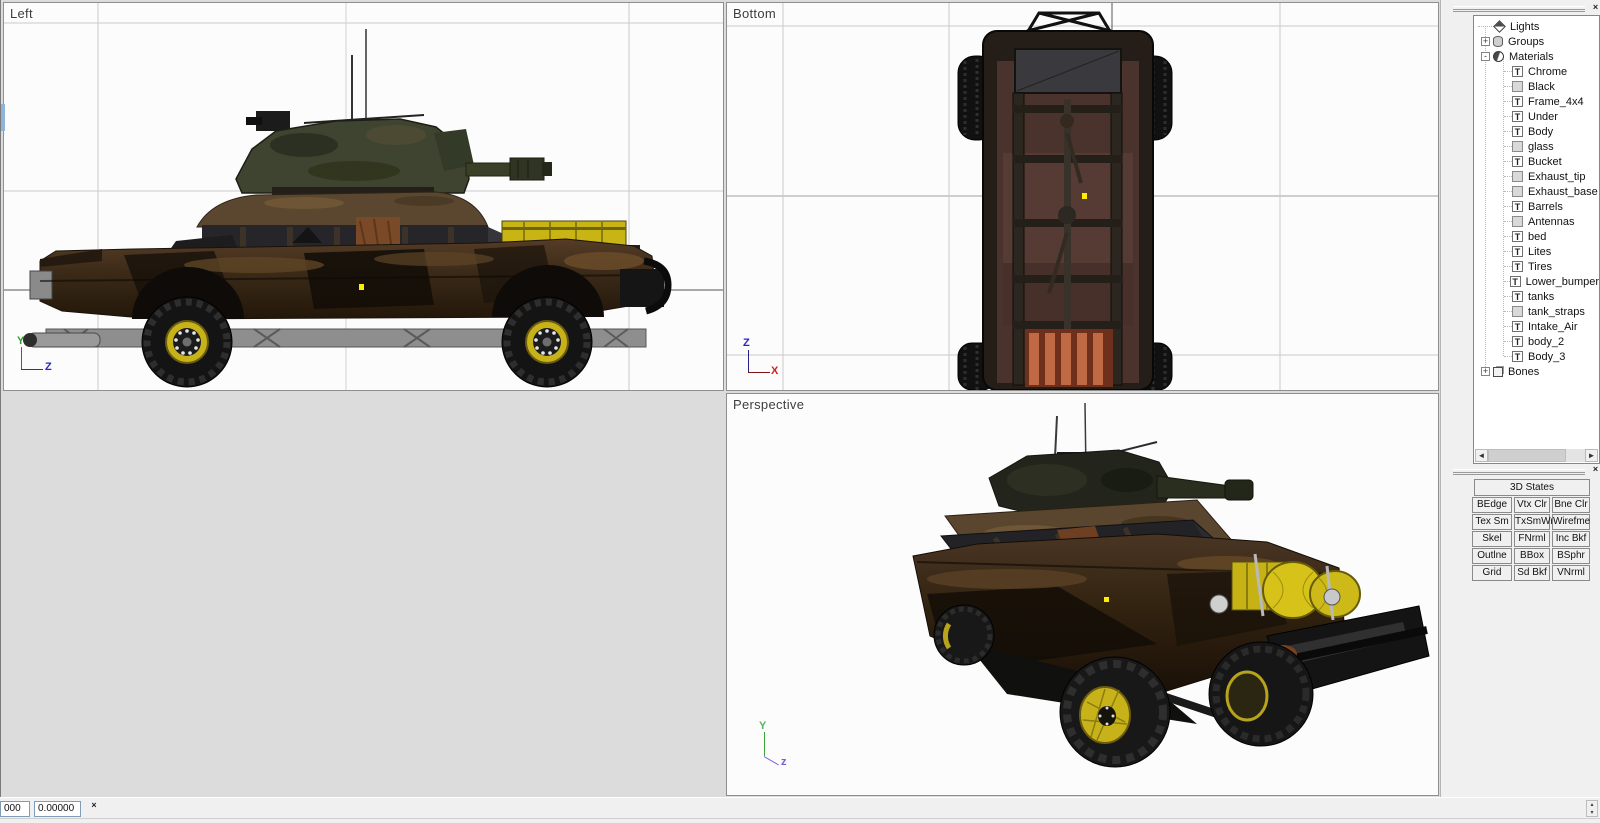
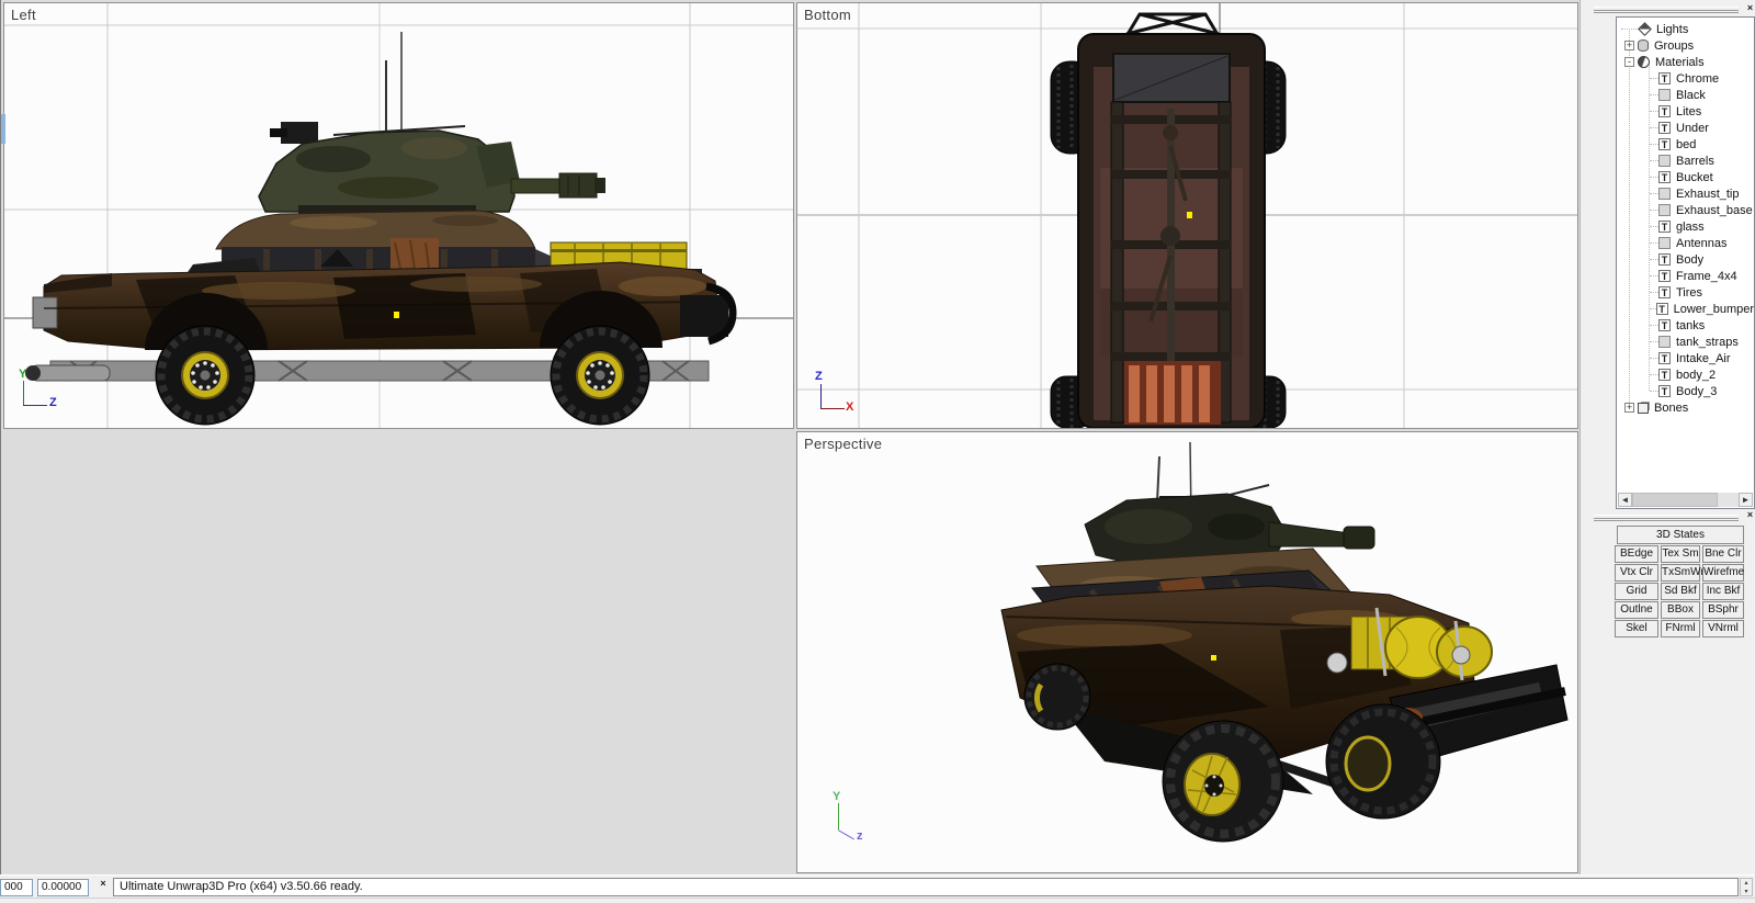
  Left
  Y
  Z
  Bottom
  Z
  X
  Perspective
  Y
  z
  ×
  Lights
  +
  Groups
  -
  Materials
  T
  Chrome
  Black
  T
- Frame_4x4
+ Lites
  T
  Under
  T
- Body
+ bed
- glass
+ Barrels
  T
  Bucket
  Exhaust_tip
  Exhaust_base
  T
- Barrels
+ glass
  Antennas
  T
- bed
+ Body
  T
- Lites
+ Frame_4x4
  T
  Tires
  T
  Lower_bumper
  T
  tanks
  tank_straps
  T
  Intake_Air
  T
  body_2
  T
  Body_3
  +
  Bones
  ◄
  ►
  ×
  3D States
  BEdge
- Vtx Clr
+ Tex Sm
  Bne Clr
- Tex Sm
+ Vtx Clr
  TxSmW
  Wirefme
- Skel
+ Grid
- FNrml
+ Sd Bkf
  Inc Bkf
  Outlne
  BBox
  BSphr
- Grid
+ Skel
- Sd Bkf
+ FNrml
  VNrml
  000
  0.00000
  ×
+ Ultimate Unwrap3D Pro (x64) v3.50.66 ready.
